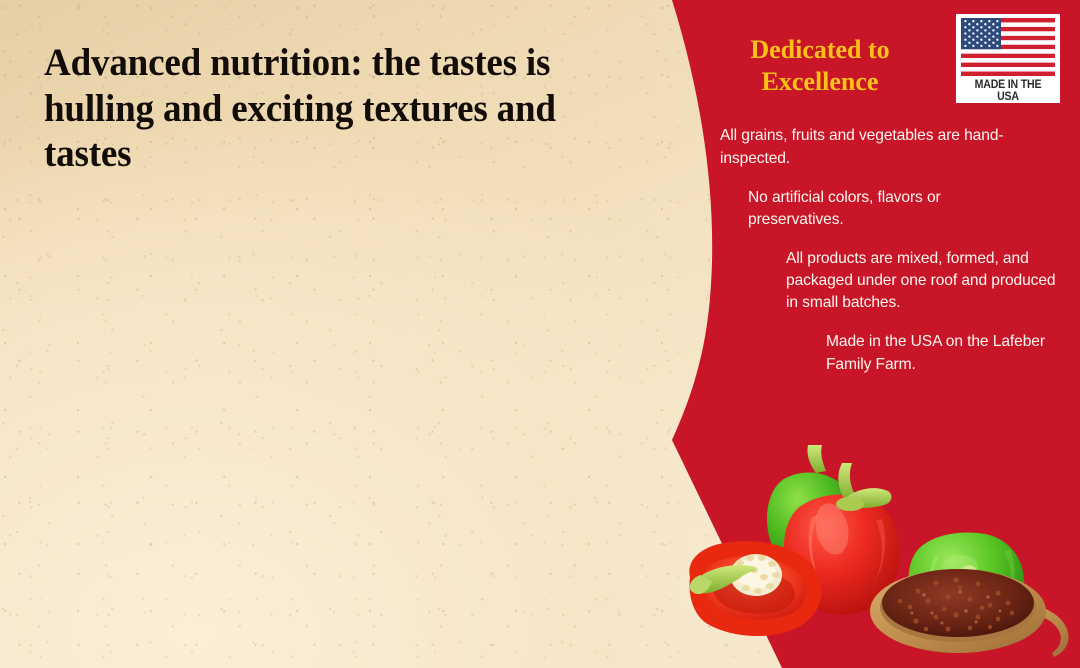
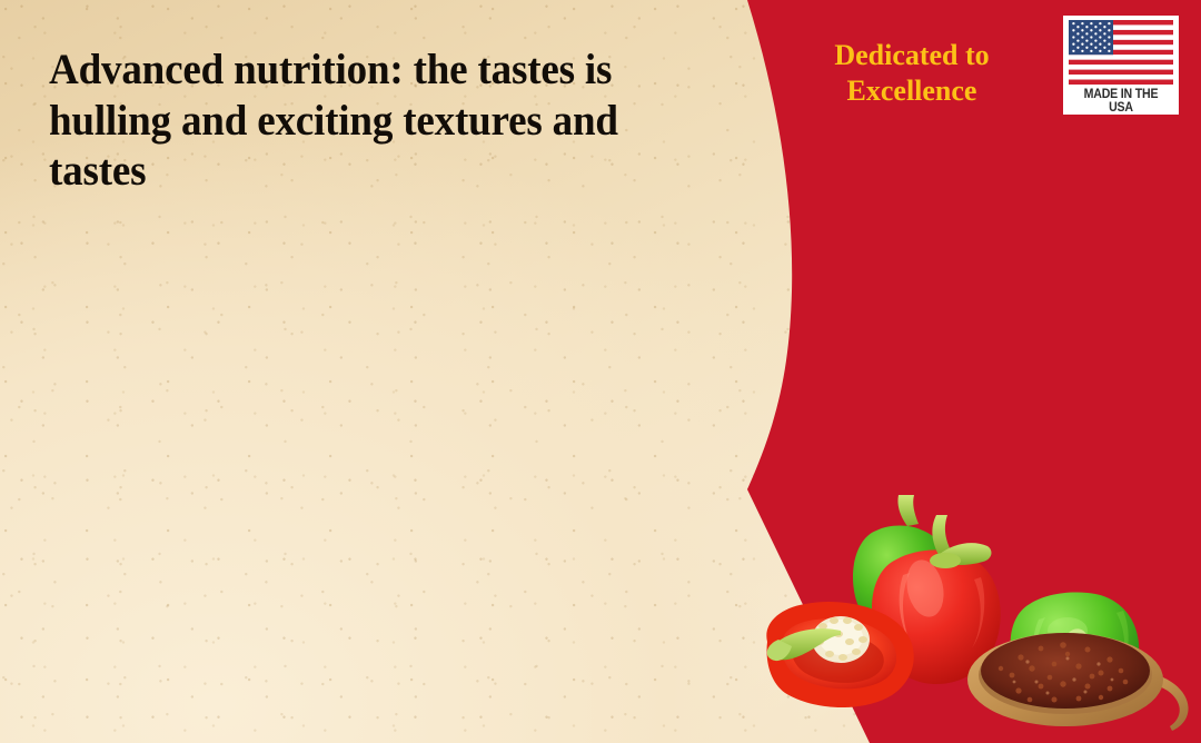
  Advanced nutrition: the tastes is hulling and exciting textures and tastes
  Dedicated to Excellence
- All grains, fruits and vegetables are hand-inspected.
- No artificial colors, flavors or preservatives.
- All products are mixed, formed, and packaged under one roof and produced in small batches.
- Made in the USA on the Lafeber Family Farm.
  MADE IN THE USA
